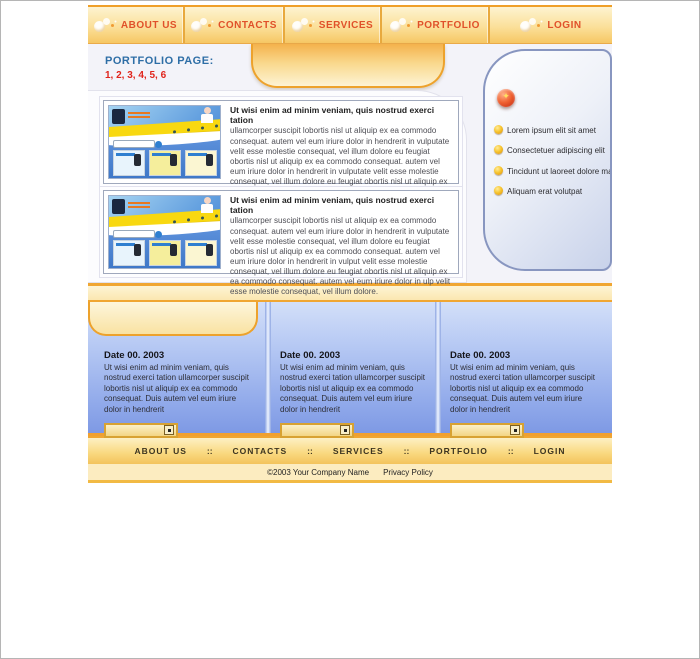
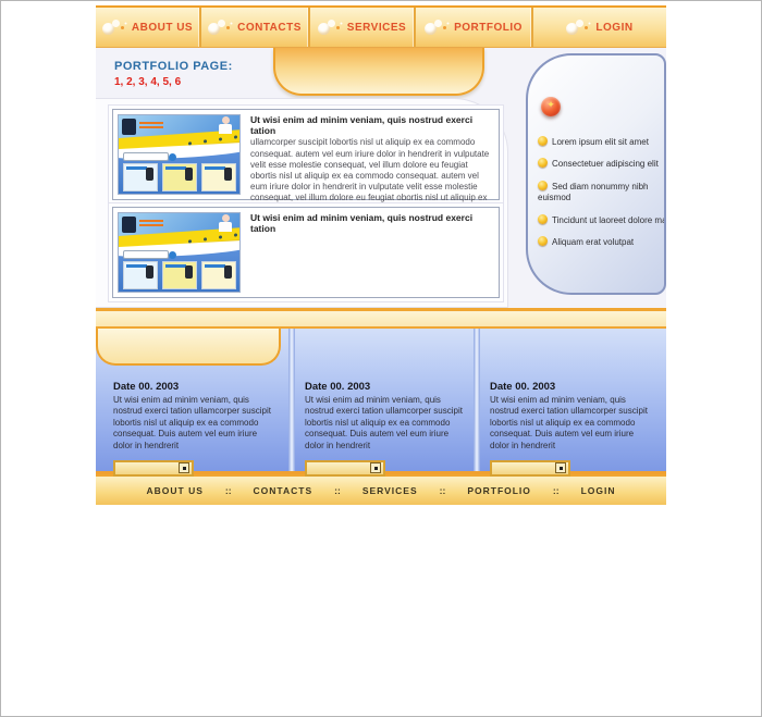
  ABOUT US
  CONTACTS
  SERVICES
  PORTFOLIO
  LOGIN
  PORTFOLIO PAGE:
  1, 2, 3, 4, 5, 6
  Ut wisi enim ad minim veniam, quis nostrud exerci tation
  ullamcorper suscipit lobortis nisl ut aliquip ex ea commodo consequat. autem vel eum iriure dolor in hendrerit in vulputate velit esse molestie consequat, vel illum dolore eu feugiat obortis nisl ut aliquip ex ea commodo consequat. autem vel eum iriure dolor in hendrerit in vulputate velit esse molestie consequat, vel illum dolore eu feugiat obortis nisl ut aliquip ex
  Ut wisi enim ad minim veniam, quis nostrud exerci tation
- ullamcorper suscipit lobortis nisl ut aliquip ex ea commodo consequat. autem vel eum iriure dolor in hendrerit in vulputate velit esse molestie consequat, vel illum dolore eu feugiat obortis nisl ut aliquip ex ea commodo consequat. autem vel eum iriure dolor in hendrerit in vulput velit esse molestie consequat, vel illum dolore eu feugiat obortis nisl ut aliquip ex ea commodo consequat. autem vel eum iriure dolor in ulp velit esse molestie consequat, vel illum dolore.
  Lorem ipsum elit sit amet
  Consectetuer adipiscing elit
+ Sed diam nonummy nibh euismod
  Tincidunt ut laoreet dolore m
  Aliquam erat volutpat
  Date 00. 2003
  Ut wisi enim ad minim veniam, quis nostrud exerci tation ullamcorper suscipit lobortis nisl ut aliquip ex ea commodo consequat. Duis autem vel eum iriure dolor in hendrerit
  Date 00. 2003
  Ut wisi enim ad minim veniam, quis nostrud exerci tation ullamcorper suscipit lobortis nisl ut aliquip ex ea commodo consequat. Duis autem vel eum iriure dolor in hendrerit
  Date 00. 2003
  Ut wisi enim ad minim veniam, quis nostrud exerci tation ullamcorper suscipit lobortis nisl ut aliquip ex ea commodo consequat. Duis autem vel eum iriure dolor in hendrerit
  ABOUT US
  ::
  CONTACTS
  ::
  SERVICES
  ::
  PORTFOLIO
  ::
  LOGIN
- ©2003 Your Company Name
- Privacy Policy
